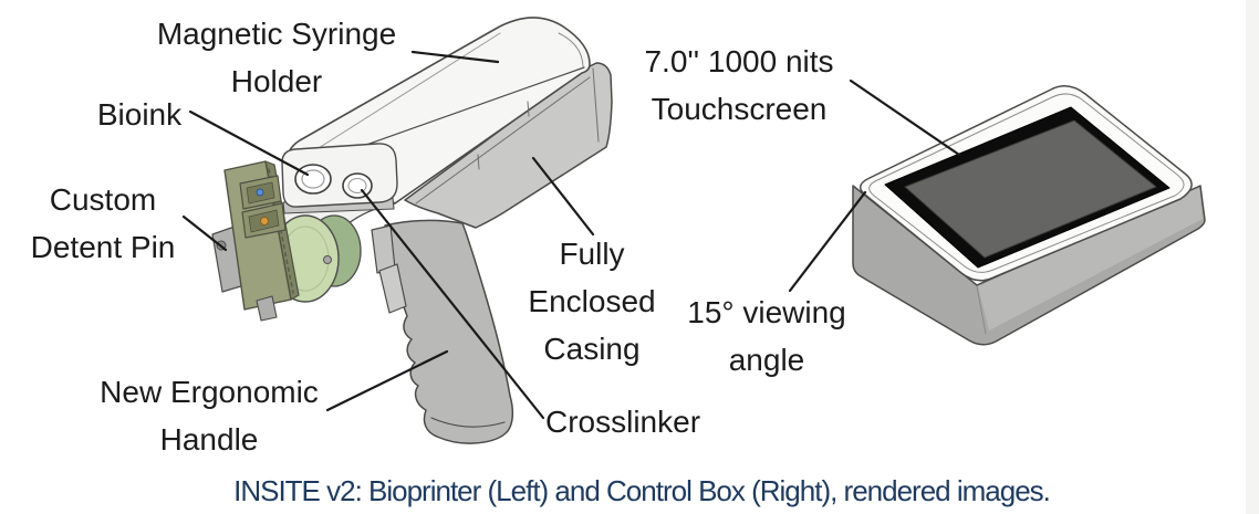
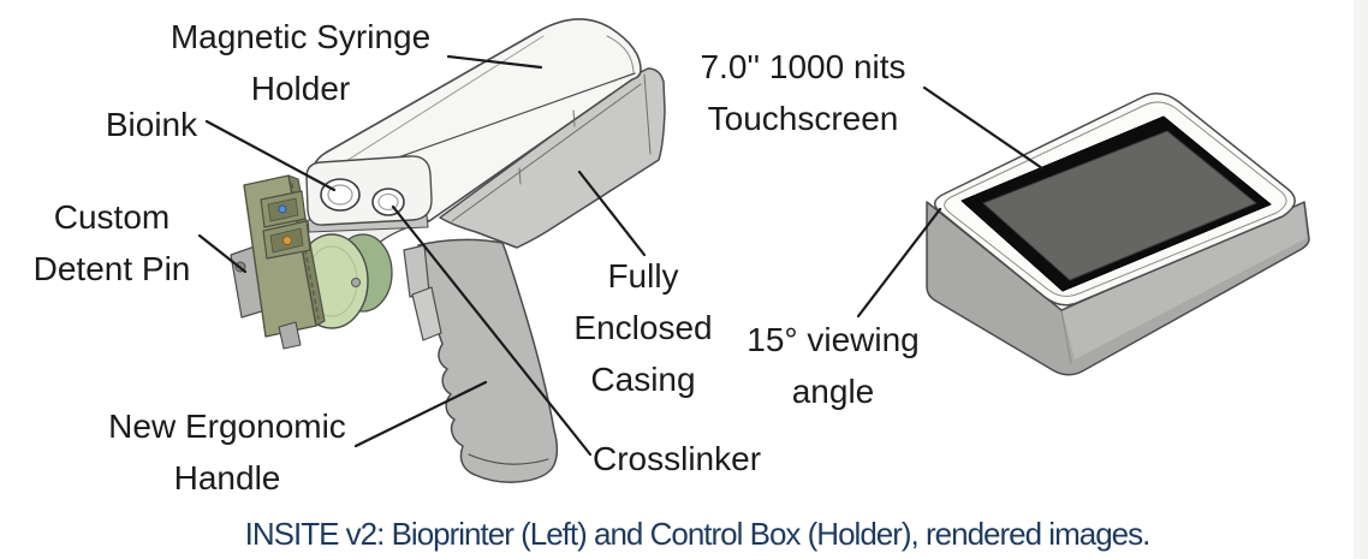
  Magnetic Syringe
  Holder
  Bioink
  Custom
  Detent Pin
  New Ergonomic
  Handle
  Fully
  Enclosed
  Casing
  Crosslinker
  7.0'' 1000 nits
  Touchscreen
  15° viewing
  angle
- INSITE v2: Bioprinter (Left) and Control Box (Right), rendered images.
+ INSITE v2: Bioprinter (Left) and Control Box (Holder), rendered images.
